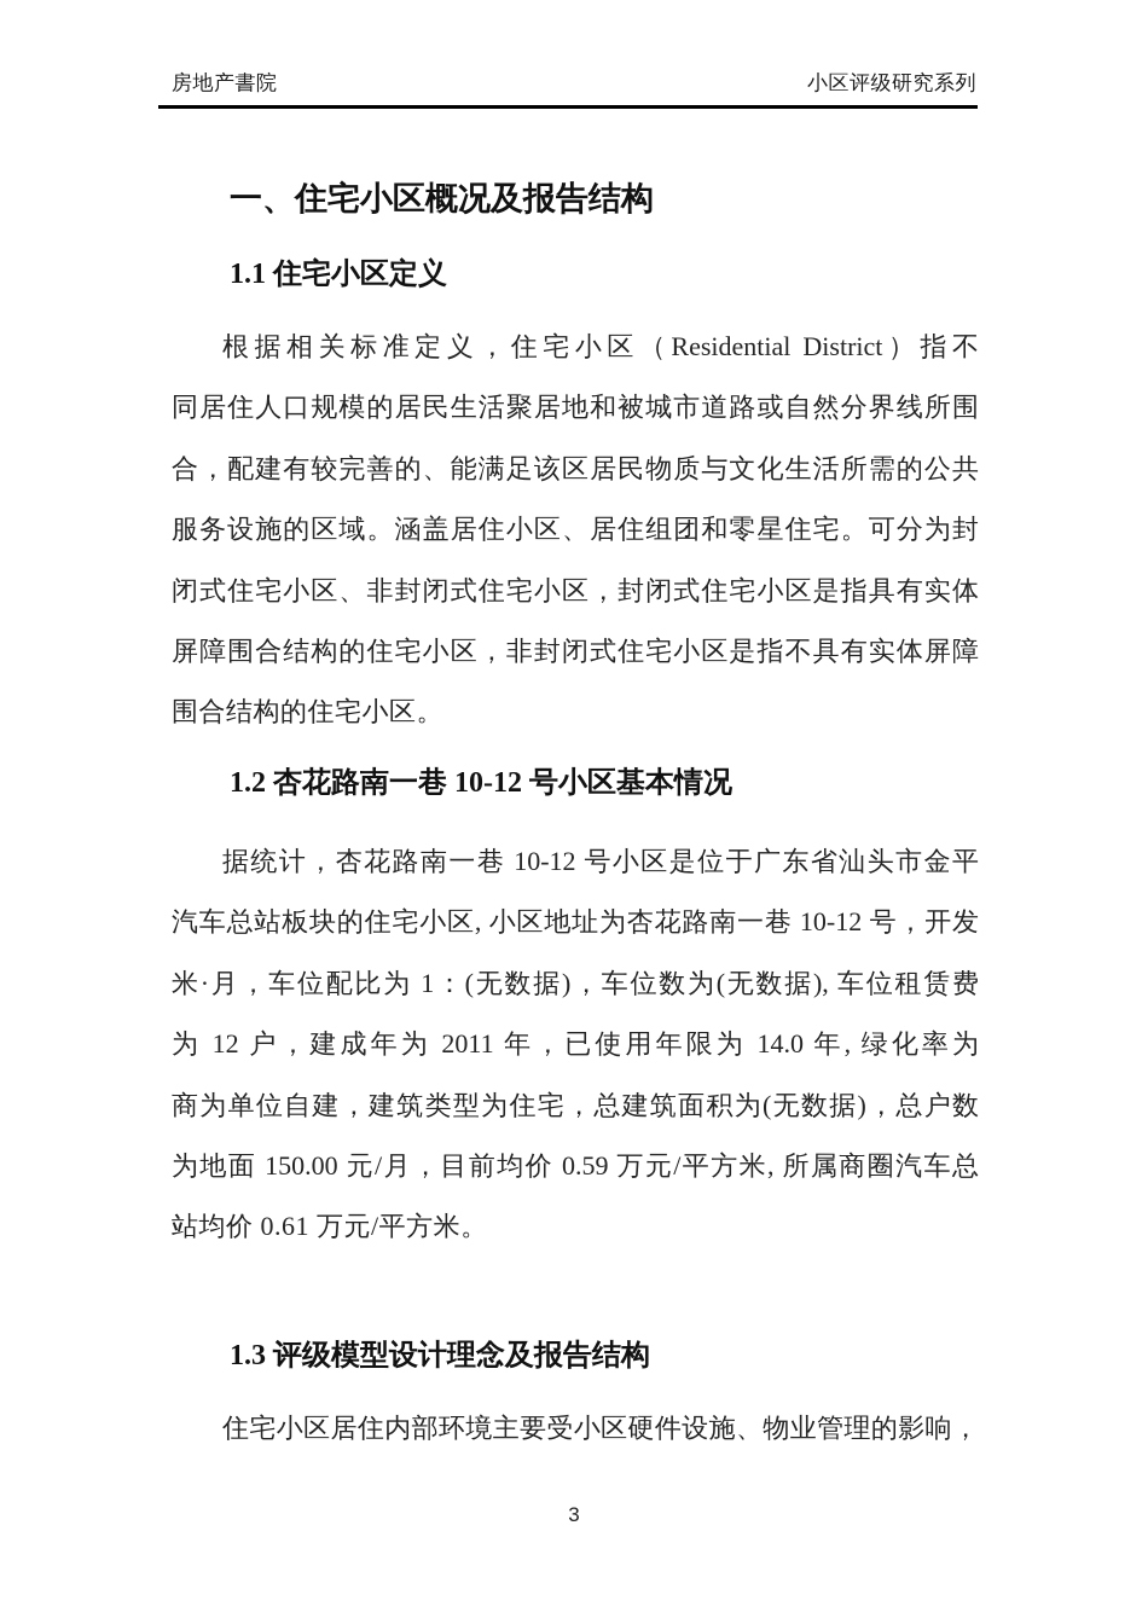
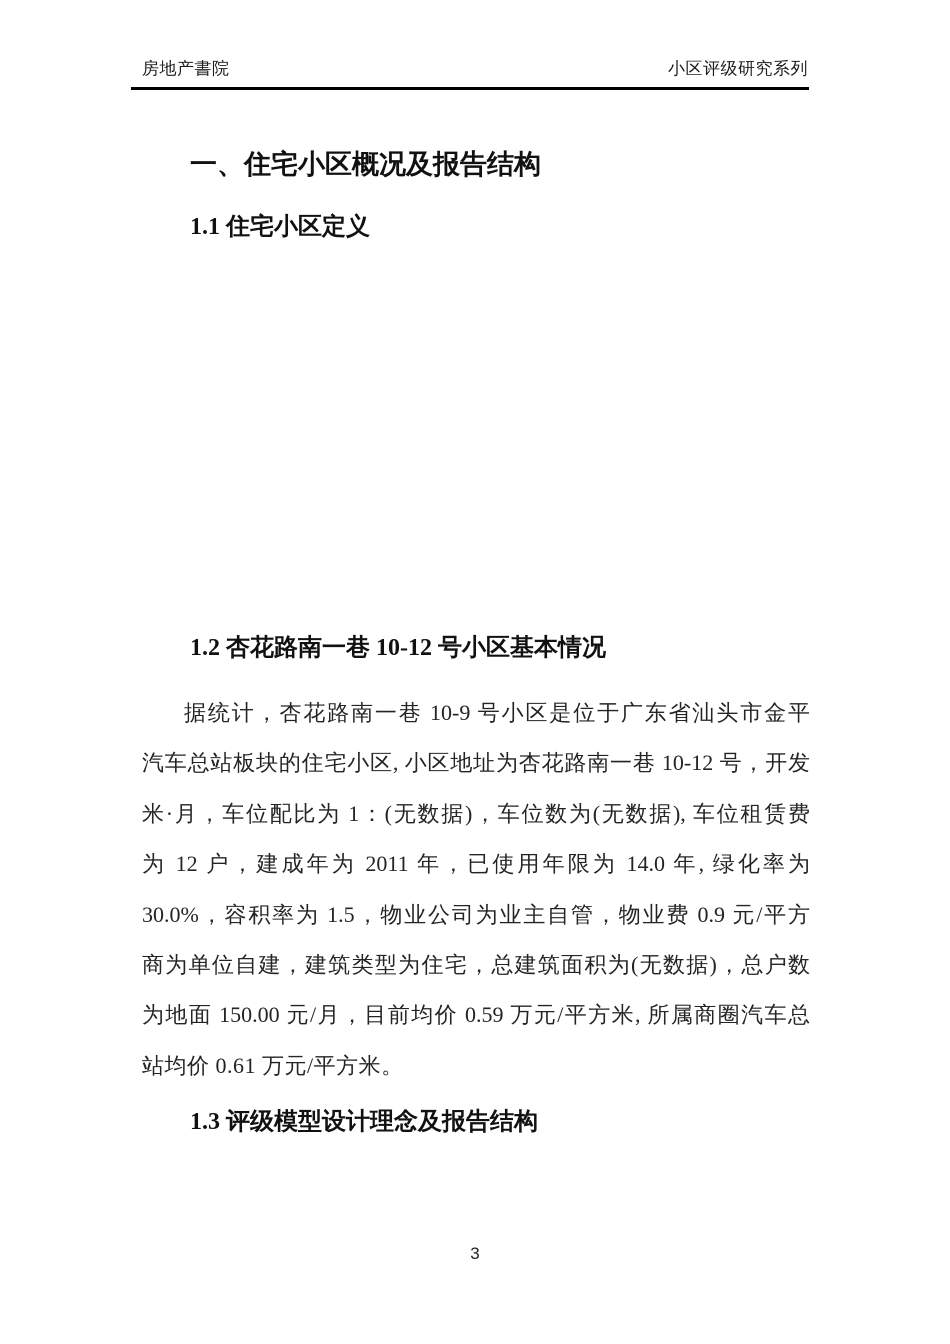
  房地产書院
  小区评级研究系列
  一、住宅小区概况及报告结构
  1.1 住宅小区定义
- 根据相关标准定义，住宅小区（Residential District）指不
- 同居住人口规模的居民生活聚居地和被城市道路或自然分界线所围
- 合，配建有较完善的、能满足该区居民物质与文化生活所需的公共
- 服务设施的区域。涵盖居住小区、居住组团和零星住宅。可分为封
- 闭式住宅小区、非封闭式住宅小区，封闭式住宅小区是指具有实体
- 屏障围合结构的住宅小区，非封闭式住宅小区是指不具有实体屏障
- 围合结构的住宅小区。
  1.2 杏花路南一巷 10-12 号小区基本情况
- 据统计，杏花路南一巷 10-12 号小区是位于广东省汕头市金平
+ 据统计，杏花路南一巷 10-9 号小区是位于广东省汕头市金平
  汽车总站板块的住宅小区, 小区地址为杏花路南一巷 10-12 号，开发
  米·月，车位配比为 1：(无数据)，车位数为(无数据), 车位租赁费
  为 12 户，建成年为 2011 年，已使用年限为 14.0 年, 绿化率为
+ 30.0%，容积率为 1.5，物业公司为业主自管，物业费 0.9 元/平方
  商为单位自建，建筑类型为住宅，总建筑面积为(无数据)，总户数
  为地面 150.00 元/月，目前均价 0.59 万元/平方米, 所属商圈汽车总
  站均价 0.61 万元/平方米。
  1.3 评级模型设计理念及报告结构
- 住宅小区居住内部环境主要受小区硬件设施、物业管理的影响，
  3
